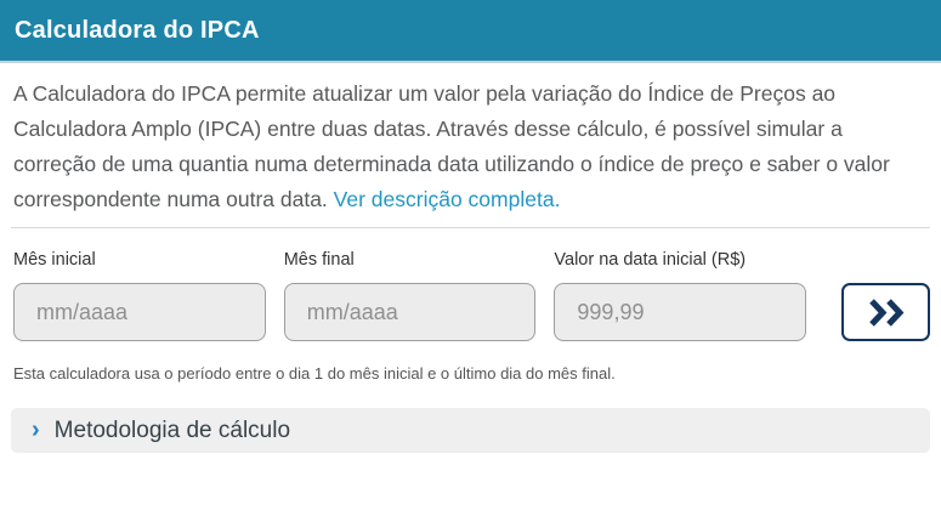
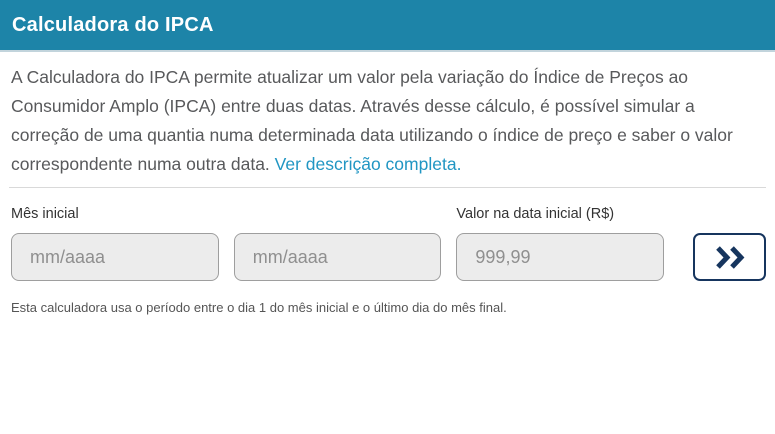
  Calculadora do IPCA
- A Calculadora do IPCA permite atualizar um valor pela variação do Índice de Preços ao Calculadora Amplo (IPCA) entre duas datas. Através desse cálculo, é possível simular a correção de uma quantia numa determinada data utilizando o índice de preço e saber o valor correspondente numa outra data. Ver descrição completa.
+ A Calculadora do IPCA permite atualizar um valor pela variação do Índice de Preços ao Consumidor Amplo (IPCA) entre duas datas. Através desse cálculo, é possível simular a correção de uma quantia numa determinada data utilizando o índice de preço e saber o valor correspondente numa outra data. Ver descrição completa.
  Mês inicial
  mm/aaaa
- Mês final
  mm/aaaa
  Valor na data inicial (R$)
  999,99
  Esta calculadora usa o período entre o dia 1 do mês inicial e o último dia do mês final.
- ›
- Metodologia de cálculo
